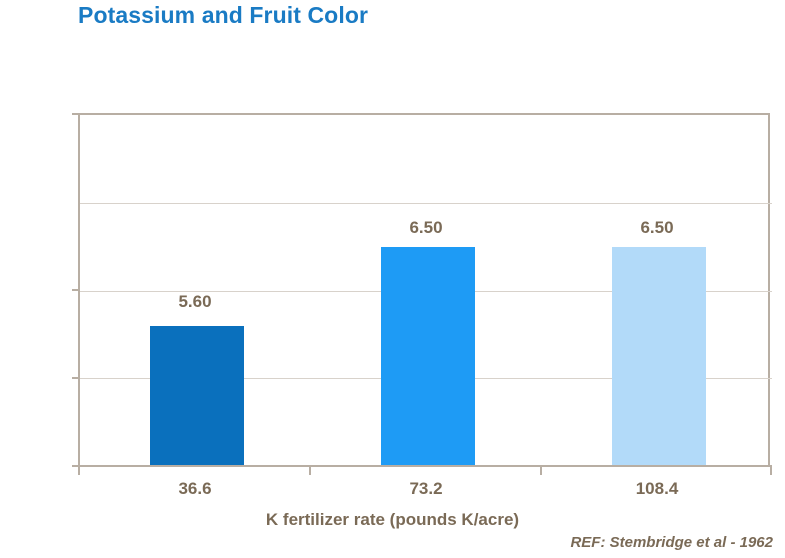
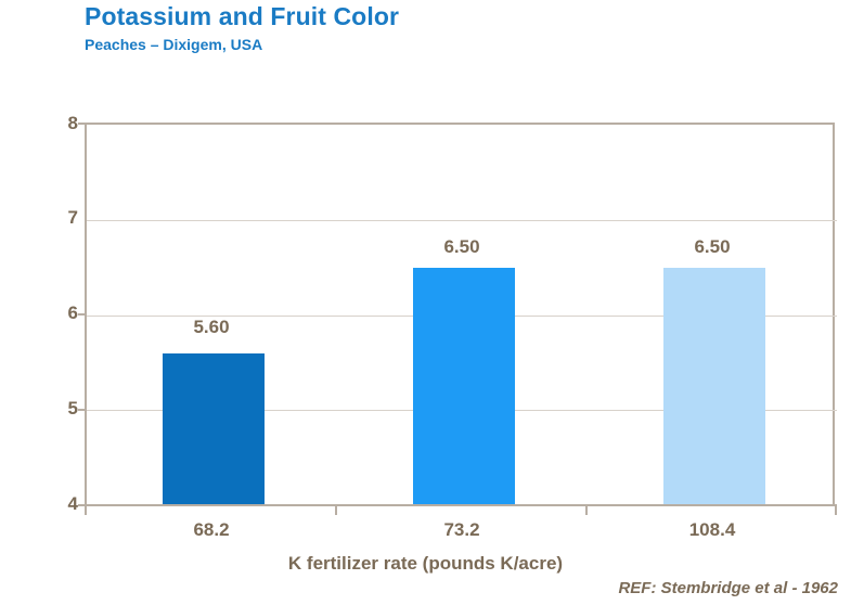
  Potassium and Fruit Color
+ Peaches – Dixigem, USA
  5.60
  6.50
  6.50
+ 8
+ 7
+ 6
+ 5
+ 4
- 36.6
+ 68.2
  73.2
  108.4
  K fertilizer rate (pounds K/acre)
  REF: Stembridge et al - 1962
